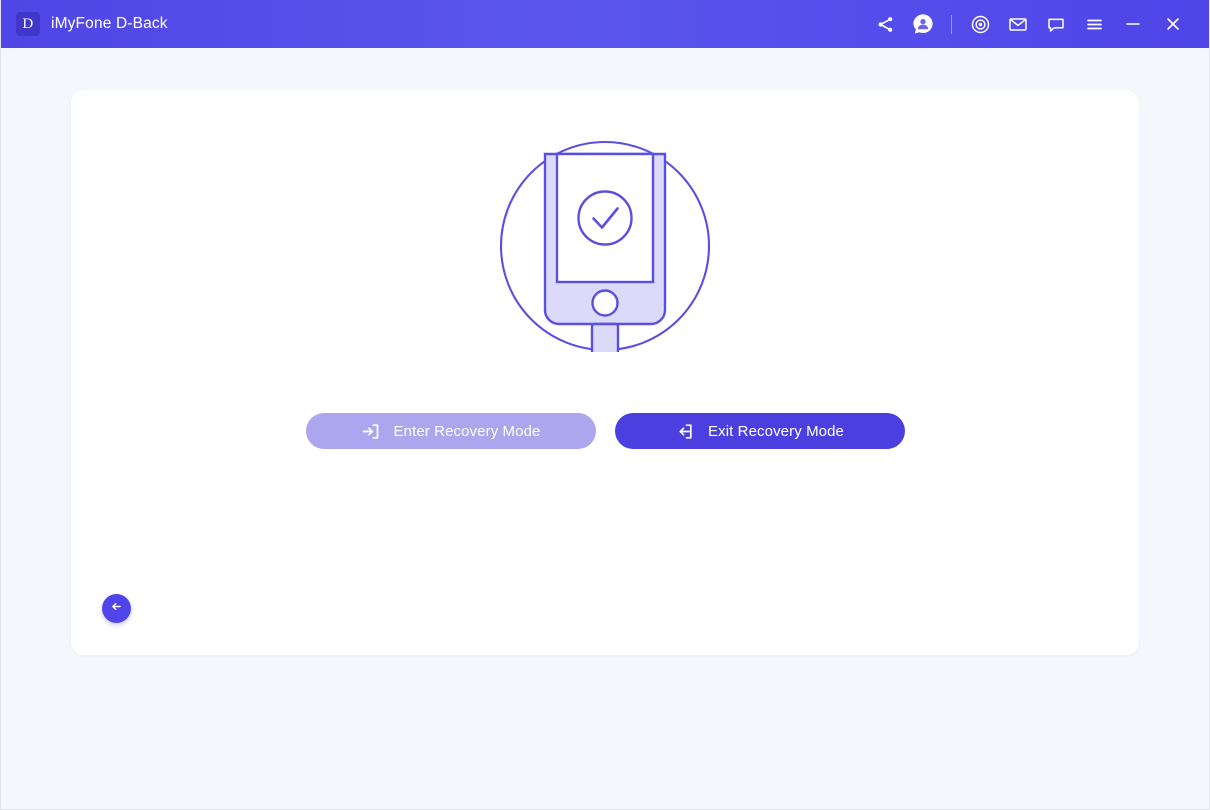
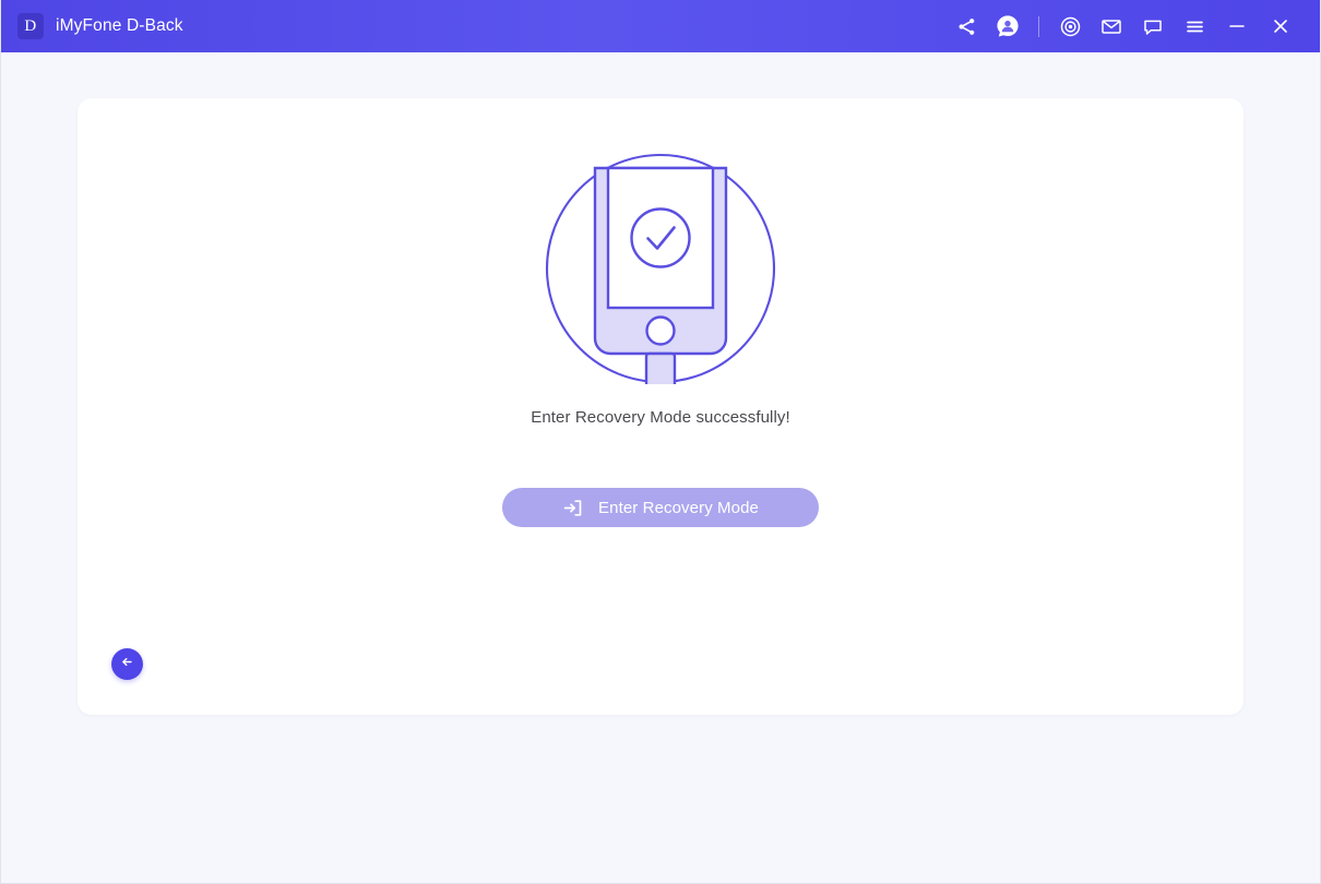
  D
  iMyFone D-Back
+ Enter Recovery Mode successfully!
  Enter Recovery Mode
- Exit Recovery Mode
